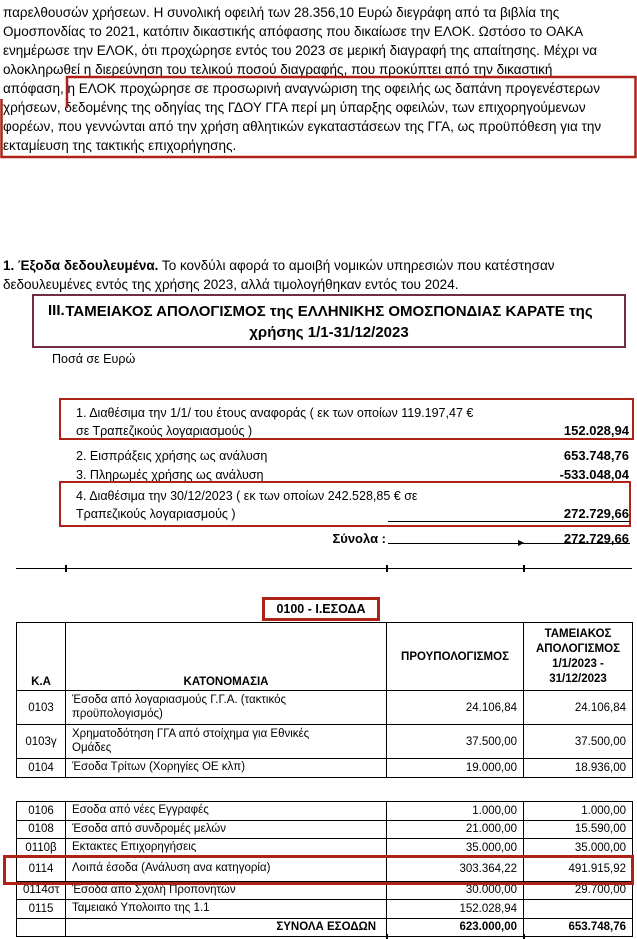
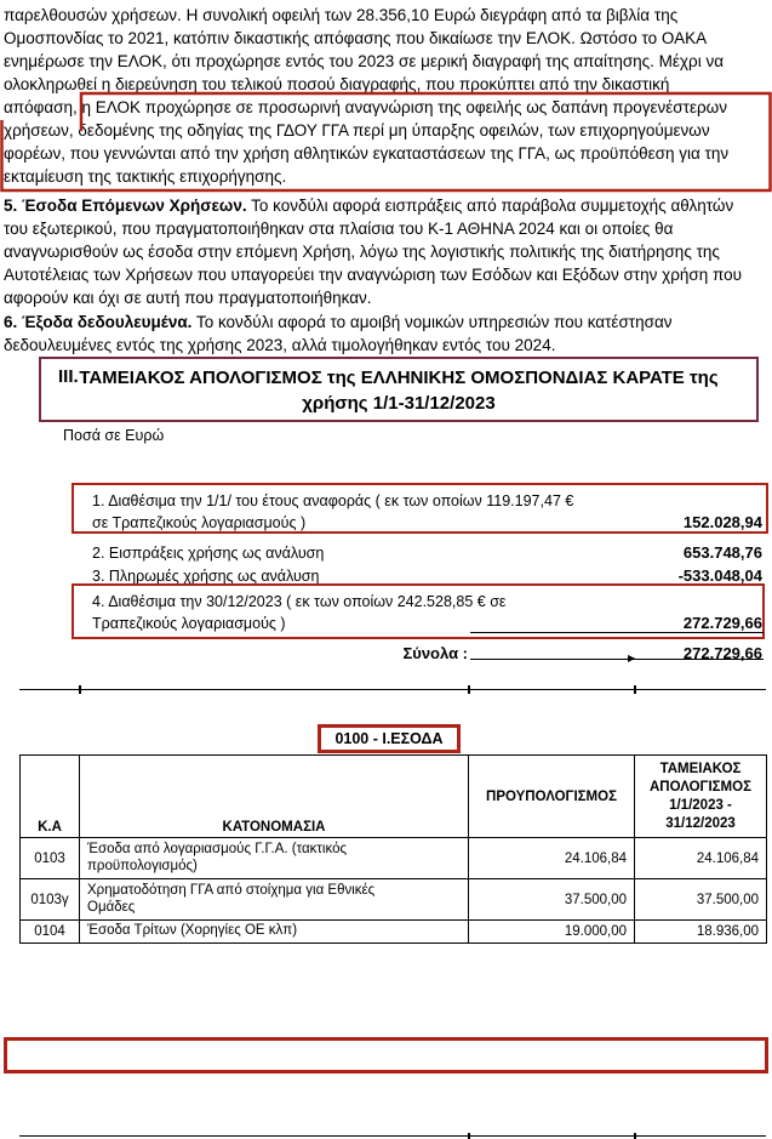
  παρελθουσών χρήσεων. Η συνολική οφειλή των 28.356,10 Ευρώ διεγράφη από τα βιβλία της
  Ομοσπονδίας το 2021, κατόπιν δικαστικής απόφασης που δικαίωσε την ΕΛΟΚ. Ωστόσο το ΟΑΚΑ
  ενημέρωσε την ΕΛΟΚ, ότι προχώρησε εντός του 2023 σε μερική διαγραφή της απαίτησης. Μέχρι να
  ολοκληρωθεί η διερεύνηση του τελικού ποσού διαγραφής, που προκύπτει από την δικαστική
  απόφαση, η ΕΛΟΚ προχώρησε σε προσωρινή αναγνώριση της οφειλής ως δαπάνη προγενέστερων
  χρήσεων,εδομένης της οδηγίας της ΓΔΟΥ ΓΓΑ περί μη ύπαρξης οφειλών, των επιχορηγούμενων
  φορέων, που γεννώνται από την χρήση αθλητικών εγκαταστάσεων της ΓΓΑ, ως προϋπόθεση για την
  εκταμίευση της τακτικής επιχορήγησης.
+ 5. Έσοδα Επόμενων Χρήσεων. Το κονδύλι αφορά εισπράξεις από παράβολα συμμετοχής αθλητών
+ του εξωτερικού, που πραγματοποιήθηκαν στα πλαίσια του Κ-1 ΑΘΗΝΑ 2024 και οι οποίες θα
+ αναγνωρισθούν ως έσοδα στην επόμενη Χρήση, λόγω της λογιστικής πολιτικής της διατήρησης της
+ Αυτοτέλειας των Χρήσεων που υπαγορεύει την αναγνώριση των Εσόδων και Εξόδων στην χρήση που
+ αφορούν και όχι σε αυτή που πραγματοποιήθηκαν.
- 1. Έξοδα δεδουλευμένα. Το κονδύλι αφορά το αμοιβή νομικών υπηρεσιών που κατέστησαν
+ 6. Έξοδα δεδουλευμένα. Το κονδύλι αφορά το αμοιβή νομικών υπηρεσιών που κατέστησαν
  δεδουλευμένες εντός της χρήσης 2023, αλλά τιμολογήθηκαν εντός του 2024.
  III.
  ΤΑΜΕΙΑΚΟΣ ΑΠΟΛΟΓΙΣΜΟΣ της ΕΛΛΗΝΙΚΗΣ ΟΜΟΣΠΟΝΔΙΑΣ ΚΑΡΑΤΕ της
  χρήσης 1/1-31/12/2023
  Ποσά σε Ευρώ
  1. Διαθέσιμα την 1/1/ του έτους αναφοράς ( εκ των οποίων 119.197,47 €
  σε Τραπεζικούς λογαριασμούς )
  152.028,94
  2. Εισπράξεις χρήσης ως ανάλυση
  653.748,76
  3. Πληρωμές χρήσης ως ανάλυση
  -533.048,04
  4. Διαθέσιμα την 30/12/2023 ( εκ των οποίων 242.528,85 € σε
  Τραπεζικούς λογαριασμούς )
  272.729,66
  Σύνολα :
  272.729,66
  ▶
  0100 - Ι.ΕΣΟΔΑ
  Κ.Α	ΚΑΤΟΝΟΜΑΣΙΑ	ΠΡΟΥΠΟΛΟΓΙΣΜΟΣ	ΤΑΜΕΙΑΚΟΣ ΑΠΟΛΟΓΙΣΜΟΣ 1/1/2023 - 31/12/2023
  0103	Έσοδα από λογαριασμούς Γ.Γ.Α. (τακτικός προϋπολογισμός)	24.106,84	24.106,84
  0103γ	Χρηματοδότηση ΓΓΑ από στοίχημα για Εθνικές Ομάδες	37.500,00	37.500,00
  0104	Έσοδα Τρίτων (Χορηγίες ΟΕ κλπ)	19.000,00	18.936,00
- 0106	Εσοδα από νέες Εγγραφές	1.000,00	1.000,00
- 0108	Έσοδα από συνδρομές μελών	21.000,00	15.590,00
- 0110β	Εκτακτες Επιχορηγήσεις	35.000,00	35.000,00
- 0114	Λοιπά έσοδα (Ανάλυση ανα κατηγορία)	303.364,22	491.915,92
- 0114στ	Έσοδα απο Σχολή Προπονητών	30.000,00	29.700,00
- 0115	Ταμειακό Υπολοιπο της 1.1	152.028,94
- 	ΣΥΝΟΛΑ ΕΣΟΔΩΝ	623.000,00	653.748,76
